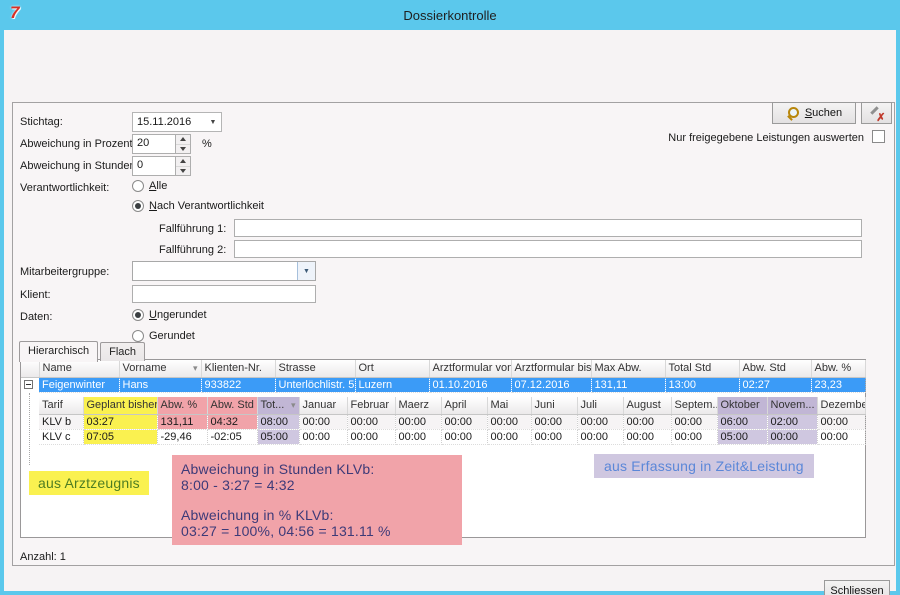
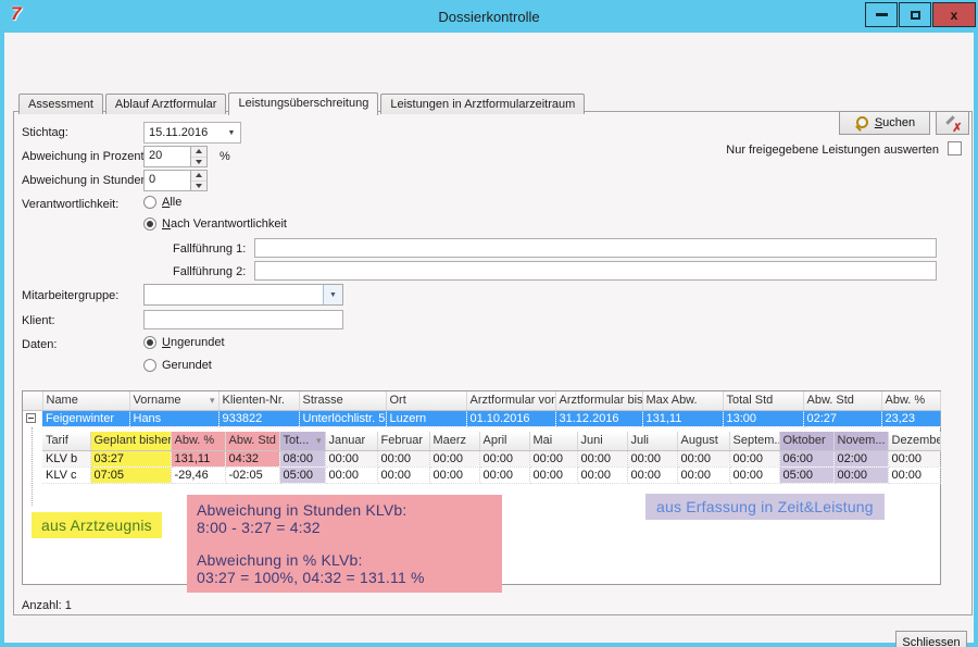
  7
  Dossierkontrolle
+ x
+ Assessment
+ Ablauf Arztformular
+ Leistungsüberschreitung
+ Leistungen in Arztformularzeitraum
  Suchen
  Nur freigegebene Leistungen auswerten
  Stichtag:
  15.11.2016
  Abweichung in Prozent
  20
  %
  Abweichung in Stunde
  0
  Verantwortlichkeit:
  Alle
  Nach Verantwortlichkeit
  Fallführung 1:
  Fallführung 2:
  Mitarbeitergruppe:
  Klient:
  Daten:
  Ungerundet
  Gerundet
- Hierarchisch
- Flach
  	Name	▾Vorname	Klienten-Nr.	Strasse	Ort	Arztformular von	Arztformular bis	Max Abw.	Total Std	Abw. Std	Abw. %
- 	Feigenwinter	Hans	933822	Unterlöchlistr. 5	Luzern	01.10.2016	07.12.2016	131,11	13:00	02:27	23,23
+ 	Feigenwinter	Hans	933822	Unterlöchlistr. 5	Luzern	01.10.2016	31.12.2016	131,11	13:00	02:27	23,23
  Tarif	Geplant bisher	Abw. %	Abw. Std	▾Tot...	Januar	Februar	Maerz	April	Mai	Juni	Juli	August	Septem.	Oktober	Novem...	Dezembe
  KLV b	03:27	131,11	04:32	08:00	00:00	00:00	00:00	00:00	00:00	00:00	00:00	00:00	00:00	06:00	02:00	00:00
  KLV c	07:05	-29,46	-02:05	05:00	00:00	00:00	00:00	00:00	00:00	00:00	00:00	00:00	00:00	05:00	00:00	00:00
  aus Arztzeugnis
  Abweichung in Stunden KLVb:
  8:00 - 3:27 = 4:32
  Abweichung in % KLVb:
- 03:27 = 100%, 04:56 = 131.11 %
+ 03:27 = 100%, 04:32 = 131.11 %
  aus Erfassung in Zeit&Leistung
  Anzahl: 1
  Schliessen
